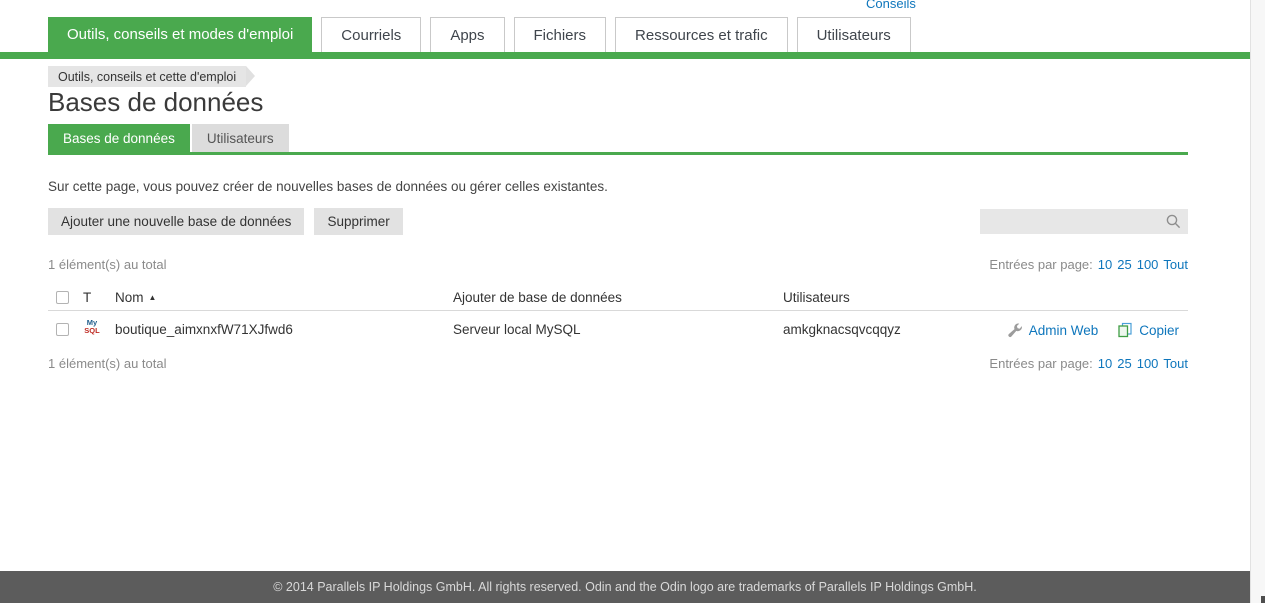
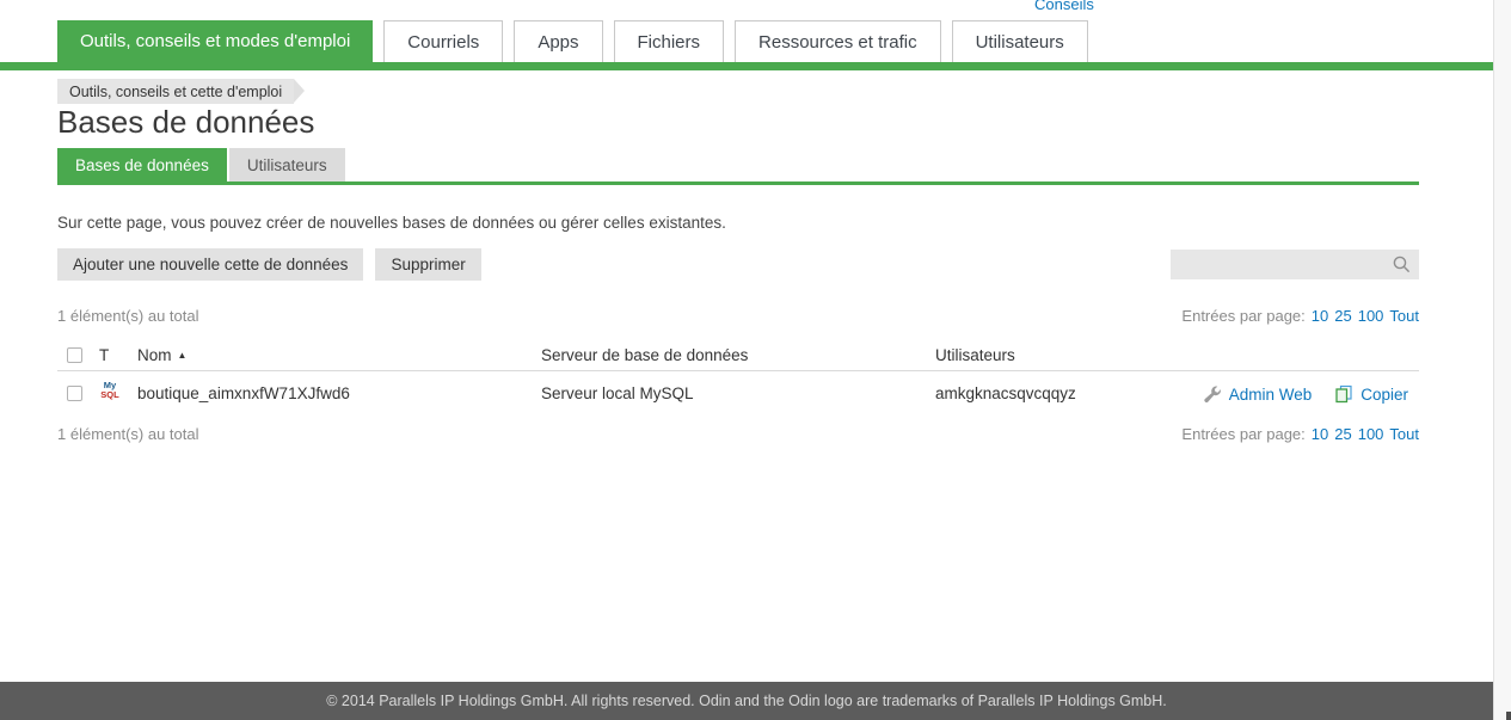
  Conseils
  Outils, conseils et modes d'emploi
  Courriels
  Apps
  Fichiers
  Ressources et trafic
  Utilisateurs
  Outils, conseils et cette d'emploi
  Bases de données
  Bases de données
  Utilisateurs
  Sur cette page, vous pouvez créer de nouvelles bases de données ou gérer celles existantes.
- Ajouter une nouvelle base de données
+ Ajouter une nouvelle cette de données
  Supprimer
  1 élément(s) au total
  Entrées par page:
  10
  25
  100
  Tout
  T
  Nom ▲
- Ajouter de base de données
+ Serveur de base de données
  Utilisateurs
  My
  SQL
  boutique_aimxnxfW71XJfwd6
  Serveur local MySQL
  amkgknacsqvcqqyz
  Admin Web
  Copier
  1 élément(s) au total
  Entrées par page:
  10
  25
  100
  Tout
  © 2014 Parallels IP Holdings GmbH. All rights reserved. Odin and the Odin logo are trademarks of Parallels IP Holdings GmbH.
